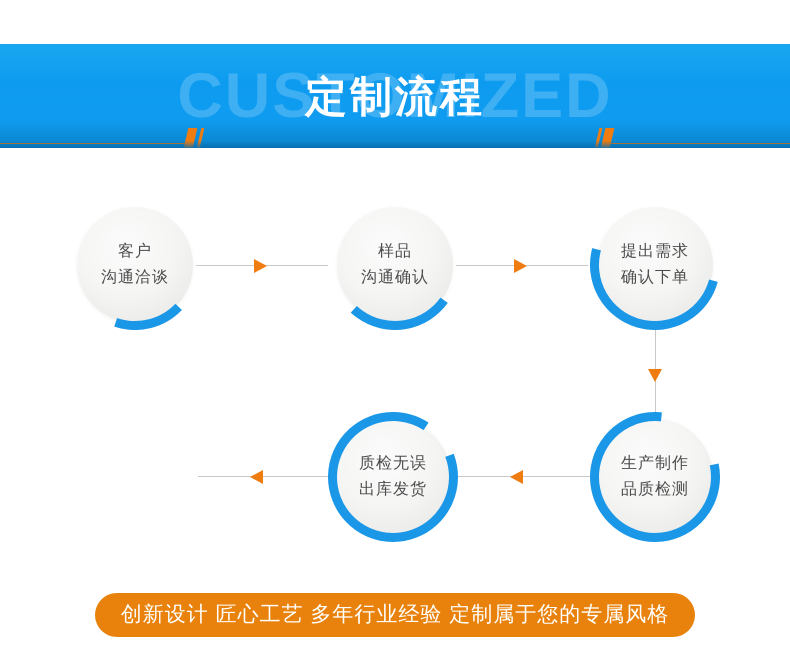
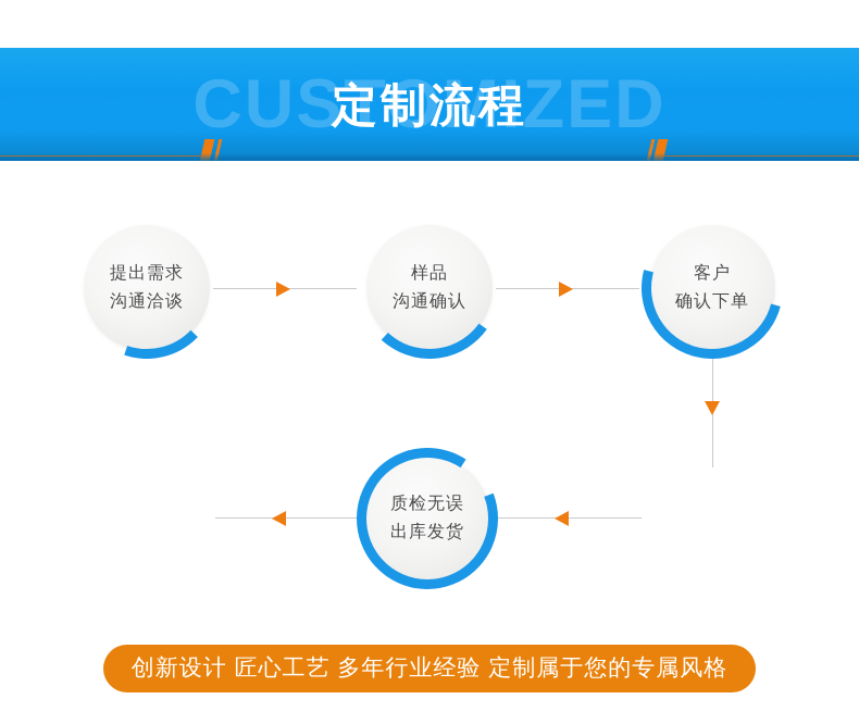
  CUSTOMIZED
  定制流程
- 客户
+ 提出需求
  沟通洽谈
  样品
  沟通确认
- 提出需求
+ 客户
  确认下单
- 生产制作
- 品质检测
  质检无误
  出库发货
  创新设计 匠心工艺 多年行业经验 定制属于您的专属风格
